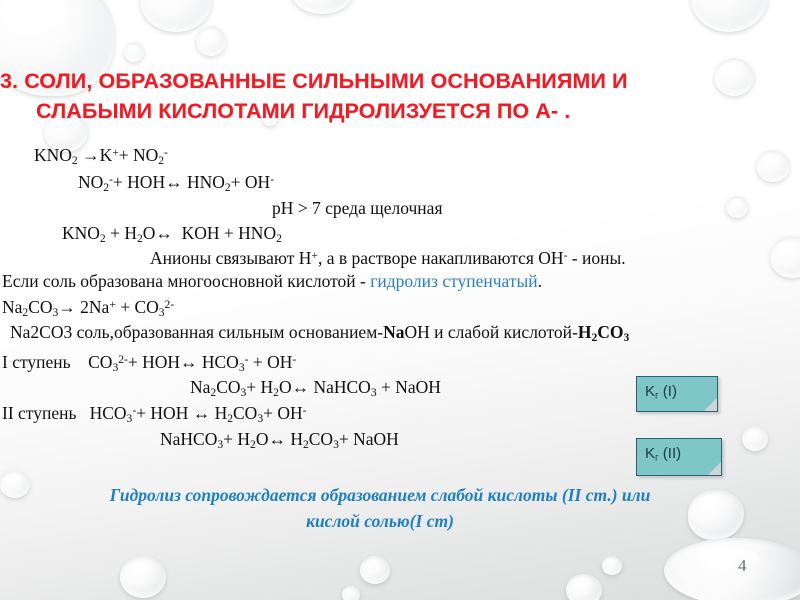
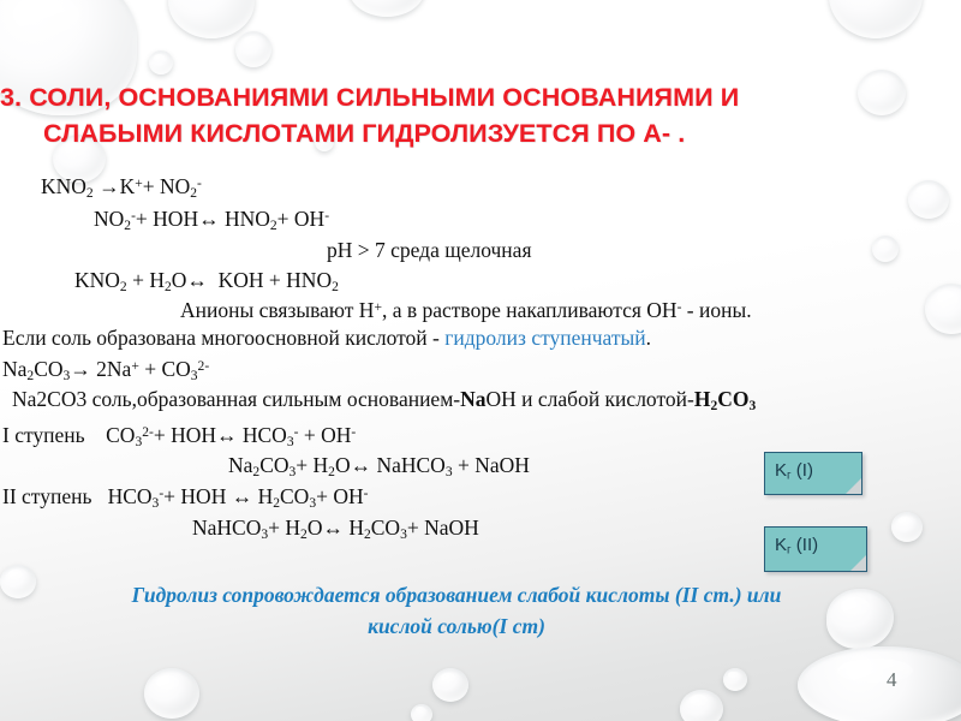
- 3. СОЛИ, ОБРАЗОВАННЫЕ СИЛЬНЫМИ ОСНОВАНИЯМИ И
+ 3. СОЛИ, ОСНОВАНИЯМИ СИЛЬНЫМИ ОСНОВАНИЯМИ И
  СЛАБЫМИ КИСЛОТАМИ ГИДРОЛИЗУЕТСЯ ПО А- .
  KNO2 →K++ NO2-
  NO2-+ HOH↔ HNO2+ OH-
  pH > 7 среда щелочная
  KNO2 + H2O↔ KOH + HNO2
  Анионы связывают H+, а в растворе накапливаются OH- - ионы.
  Если соль образована многоосновной кислотой - гидролиз ступенчатый.
  Na2CO3→ 2Na+ + CO32-
  Na2CO3 соль,образованная сильным основанием-NaOH и слабой кислотой-H2CO3
  I ступень CO32-+ HOH↔ HCO3- + OH-
  Na2CO3+ H2O↔ NaHCO3 + NaOH
  II ступень HCO3-+ HOH ↔ H2CO3+ OH-
  NaHCO3+ H2O↔ H2CO3+ NaOH
  Kг (I)
  Kг (II)
  Гидролиз сопровождается образованием слабой кислоты (II ст.) или
  кислой солью(I ст)
  4
